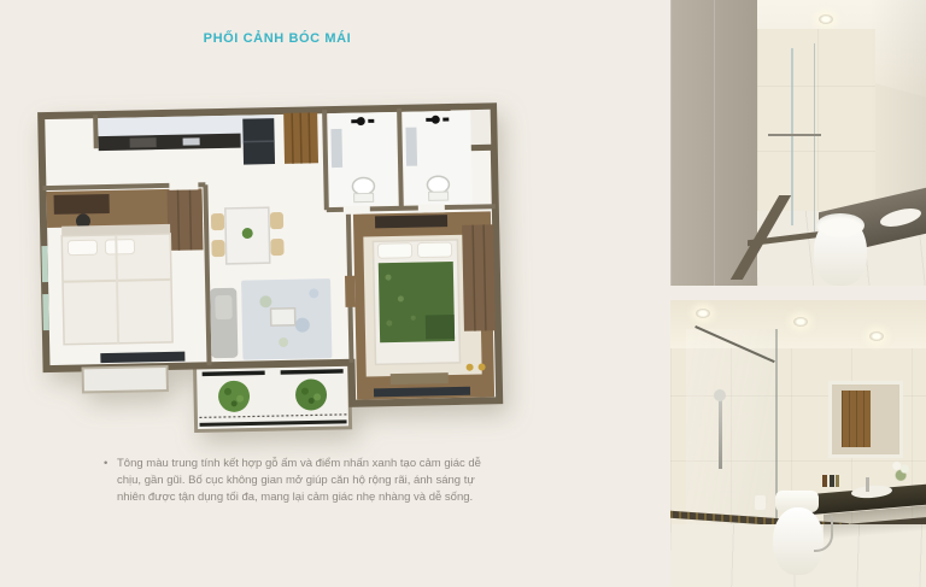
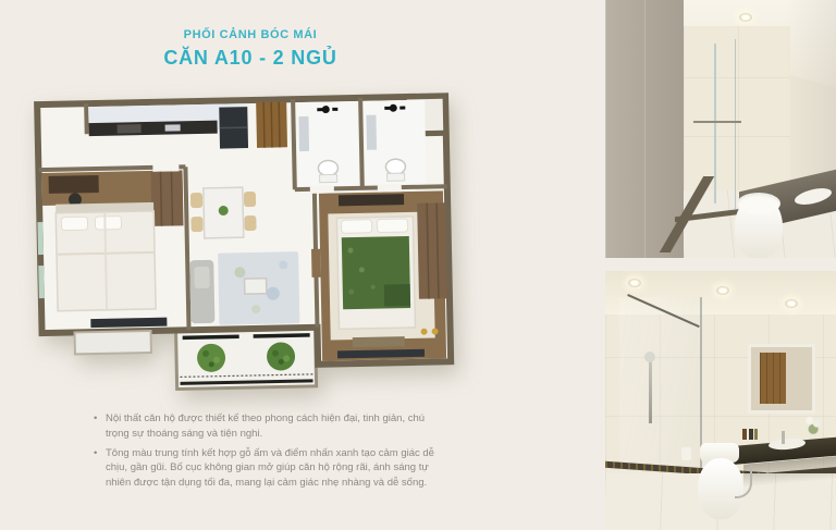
  PHỐI CẢNH BÓC MÁI
+ CĂN A10 - 2 NGỦ
+ Nội thất căn hộ được thiết kế theo phong cách hiện đại, tinh giản, chú trọng sự thoáng sáng và tiện nghi.
  Tông màu trung tính kết hợp gỗ ấm và điểm nhấn xanh tạo cảm giác dễ chịu, gần gũi. Bố cục không gian mở giúp căn hộ rộng rãi, ánh sáng tự nhiên được tận dụng tối đa, mang lại cảm giác nhẹ nhàng và dễ sống.
